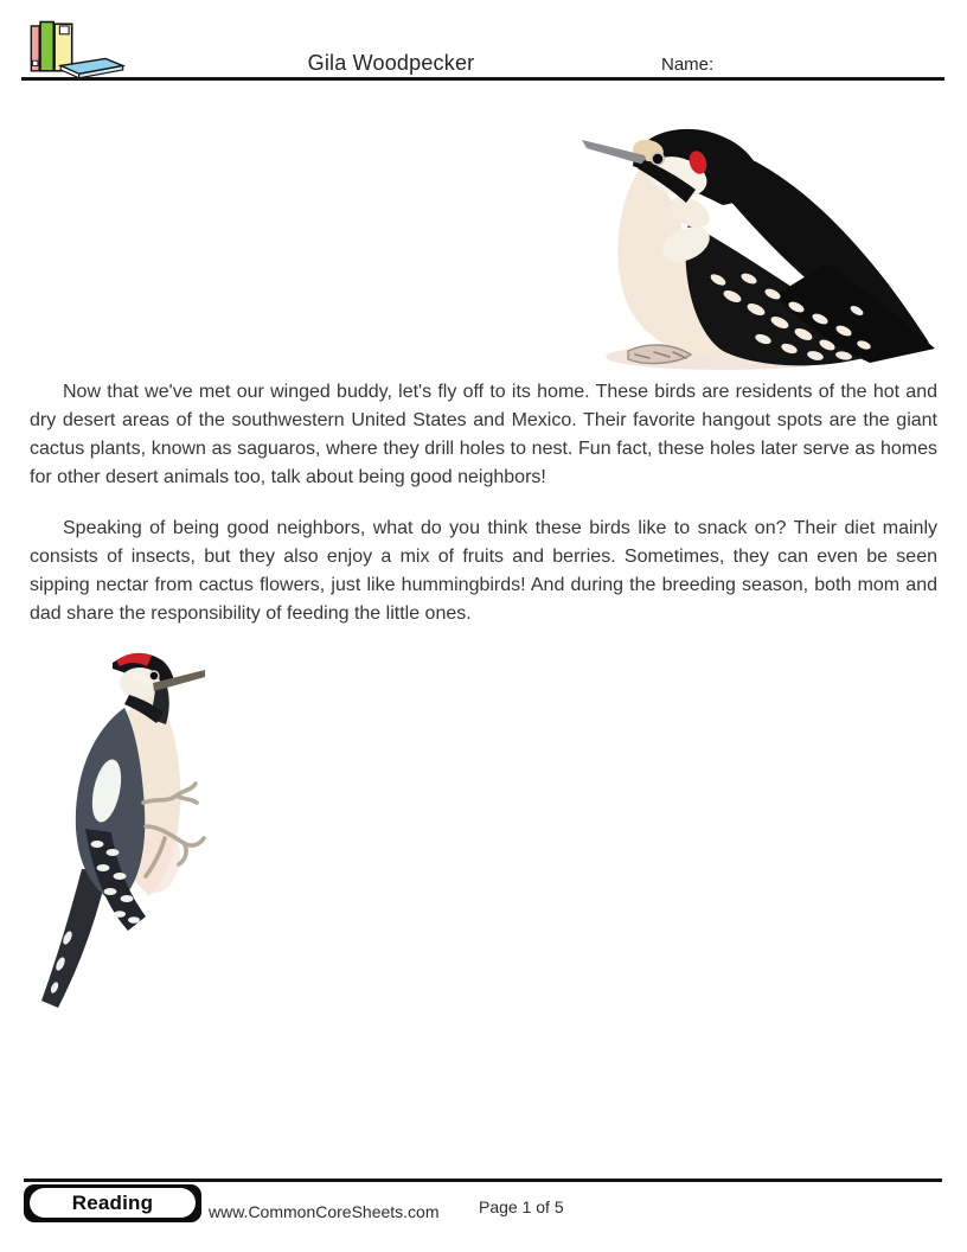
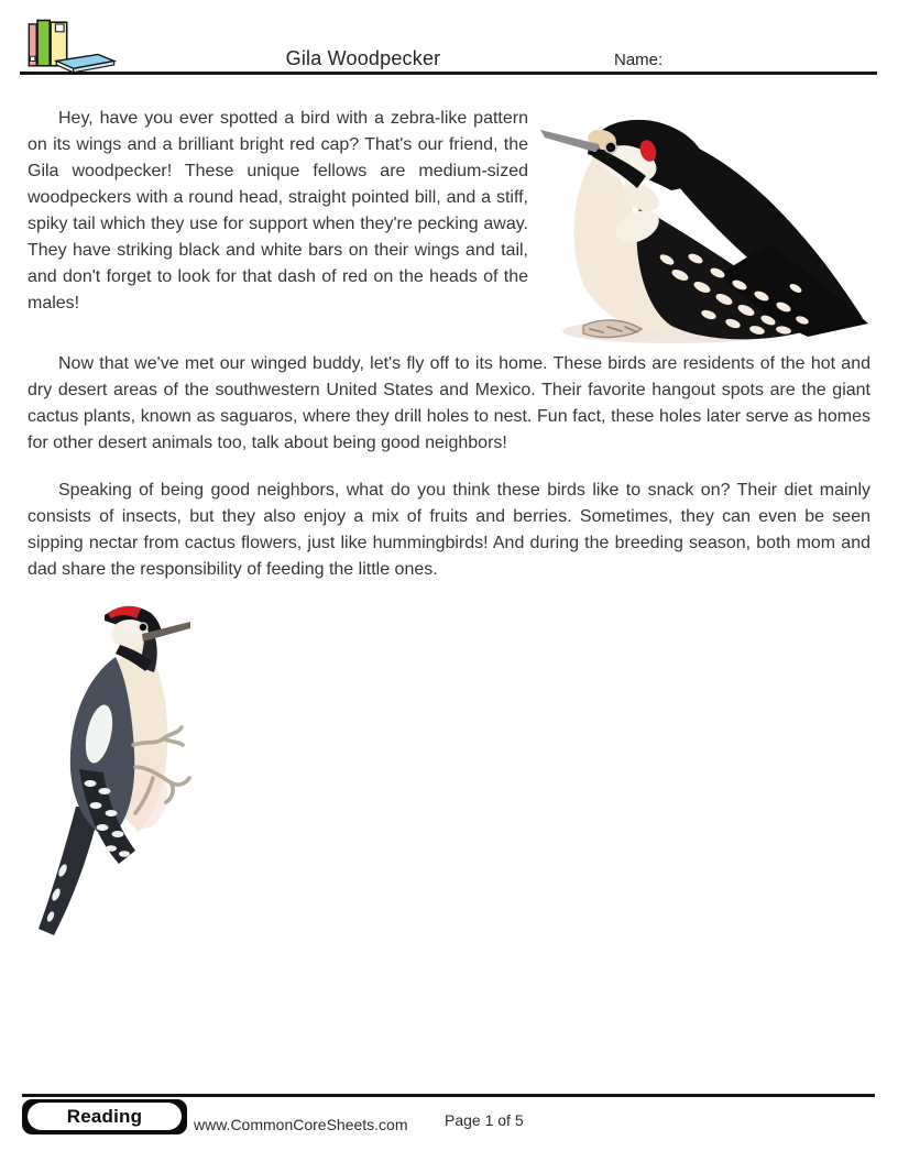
  Gila Woodpecker
  Name:
+ Hey, have you ever spotted a bird with a zebra-like pattern on its wings and a brilliant bright red cap? That's our friend, the Gila woodpecker! These unique fellows are medium-sized woodpeckers with a round head, straight pointed bill, and a stiff, spiky tail which they use for support when they're pecking away. They have striking black and white bars on their wings and tail, and don't forget to look for that dash of red on the heads of the males!
  Now that we've met our winged buddy, let's fly off to its home. These birds are residents of the hot and dry desert areas of the southwestern United States and Mexico. Their favorite hangout spots are the giant cactus plants, known as saguaros, where they drill holes to nest. Fun fact, these holes later serve as homes for other desert animals too, talk about being good neighbors!
  Speaking of being good neighbors, what do you think these birds like to snack on? Their diet mainly consists of insects, but they also enjoy a mix of fruits and berries. Sometimes, they can even be seen sipping nectar from cactus flowers, just like hummingbirds! And during the breeding season, both mom and dad share the responsibility of feeding the little ones.
  Reading
  www.CommonCoreSheets.com
  Page 1 of 5
